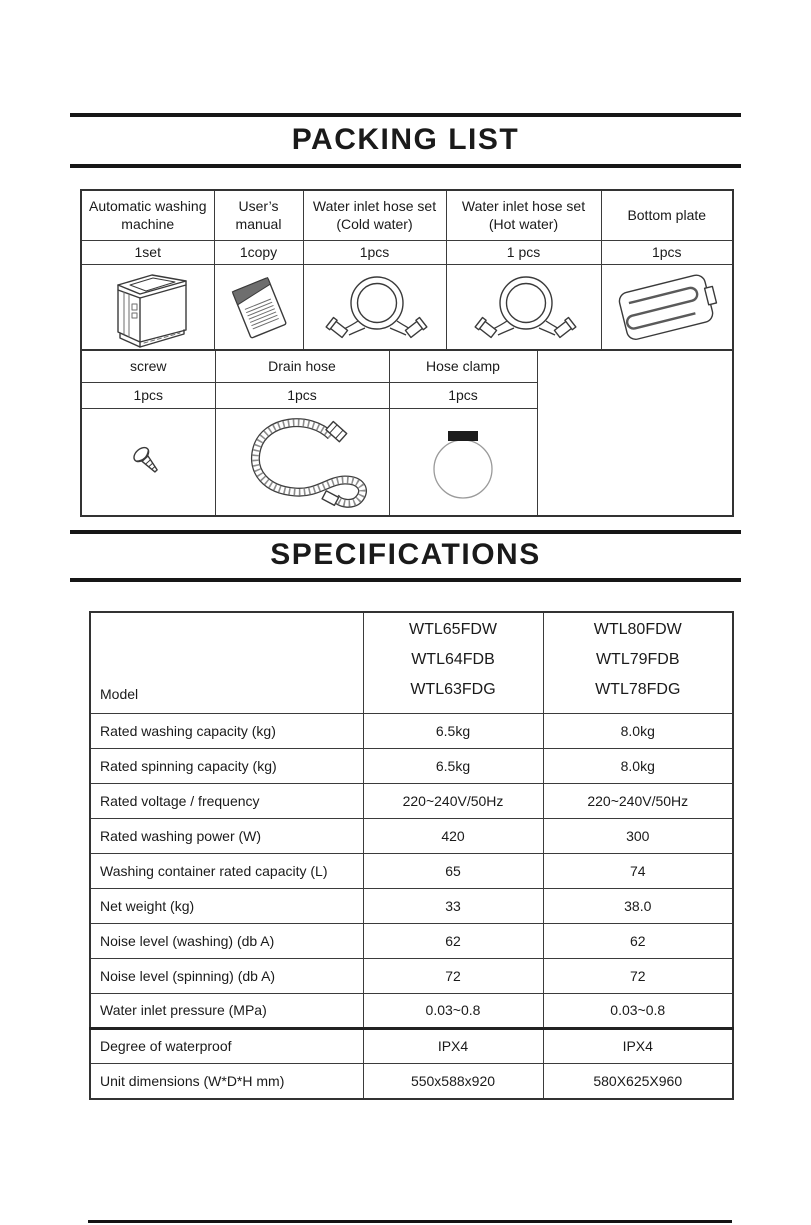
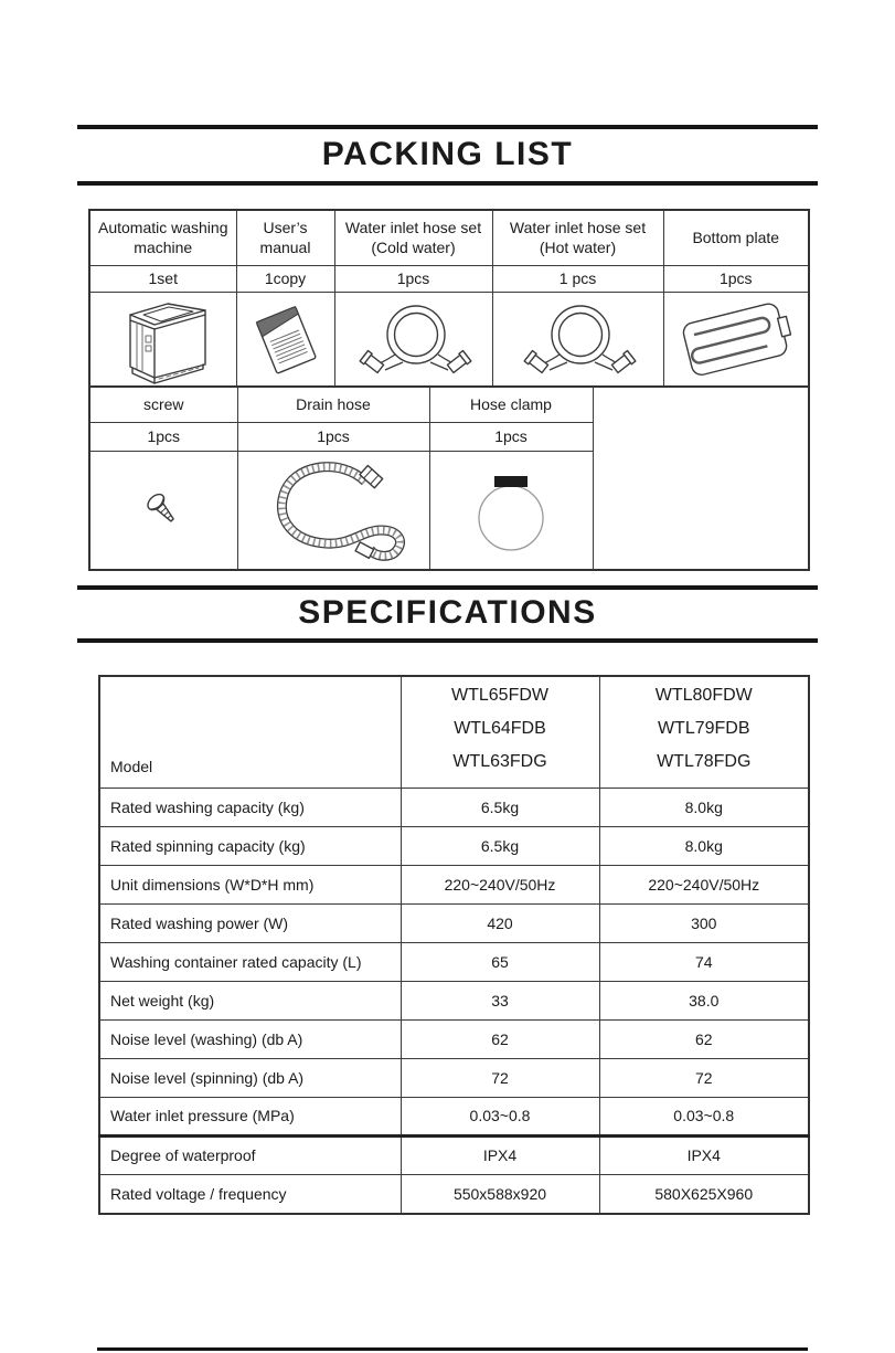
  PACKING LIST
  Automatic washing machine	User’s manual	Water inlet hose set (Cold water)	Water inlet hose set (Hot water)	Bottom plate
  1set	1copy	1pcs	1 pcs	1pcs
  screw	Drain hose	Hose clamp
  1pcs	1pcs	1pcs
  SPECIFICATIONS
  Model	WTL65FDW WTL64FDB WTL63FDG	WTL80FDW WTL79FDB WTL78FDG
  Rated washing capacity (kg)	6.5kg	8.0kg
  Rated spinning capacity (kg)	6.5kg	8.0kg
- Rated voltage / frequency	220~240V/50Hz	220~240V/50Hz
+ Unit dimensions (W*D*H mm)	220~240V/50Hz	220~240V/50Hz
  Rated washing power (W)	420	300
  Washing container rated capacity (L)	65	74
  Net weight (kg)	33	38.0
  Noise level (washing) (db A)	62	62
  Noise level (spinning) (db A)	72	72
  Water inlet pressure (MPa)	0.03~0.8	0.03~0.8
  Degree of waterproof	IPX4	IPX4
- Unit dimensions (W*D*H mm)	550x588x920	580X625X960
+ Rated voltage / frequency	550x588x920	580X625X960
